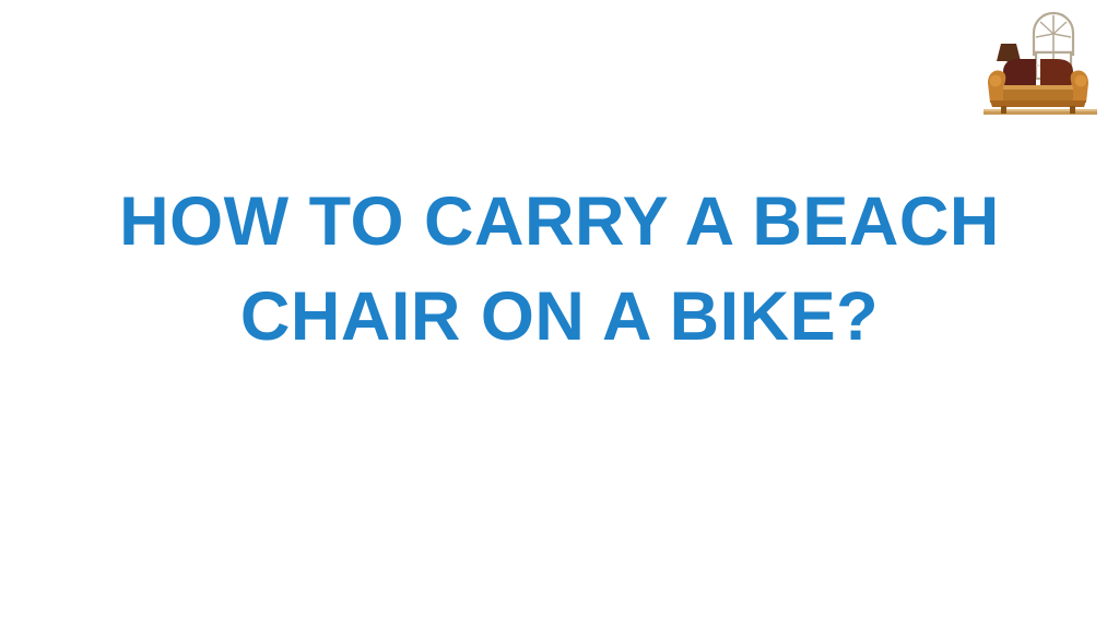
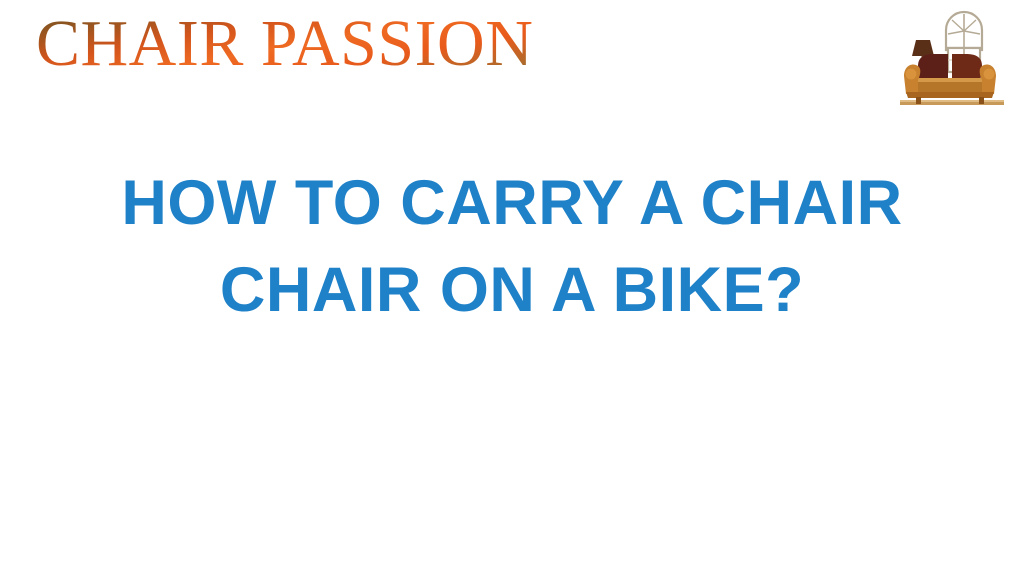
+ CHAIR PASSION
- HOW TO CARRY A BEACH
+ HOW TO CARRY A CHAIR
  CHAIR ON A BIKE?
